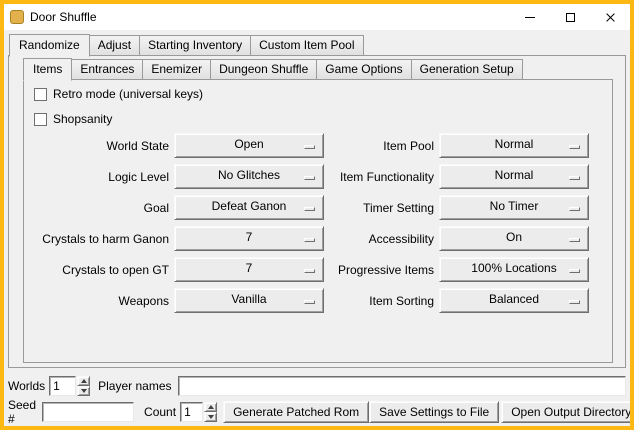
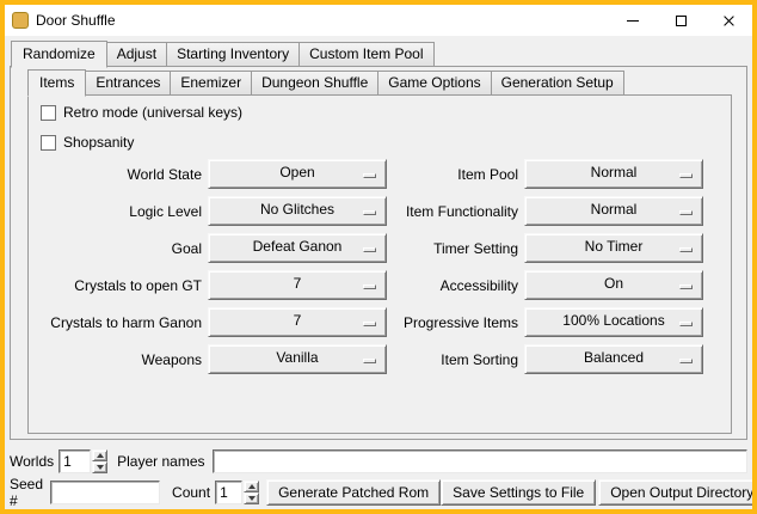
  Door Shuffle
  Randomize
  Adjust
  Starting Inventory
  Custom Item Pool
  Items
  Entrances
  Enemizer
  Dungeon Shuffle
  Game Options
  Generation Setup
  Retro mode (universal keys)
  Shopsanity
  World State
  Open
  Item Pool
  Normal
  Logic Level
  No Glitches
  Item Functionality
  Normal
  Goal
  Defeat Ganon
  Timer Setting
  No Timer
- Crystals to harm Ganon
+ Crystals to open GT
  7
  Accessibility
  On
- Crystals to open GT
+ Crystals to harm Ganon
  7
  Progressive Items
  100% Locations
  Weapons
  Vanilla
  Item Sorting
  Balanced
  Worlds
  1
  Player names
  Seed #
  Count
  1
  Generate Patched Rom
  Save Settings to File
  Open Output Directory
